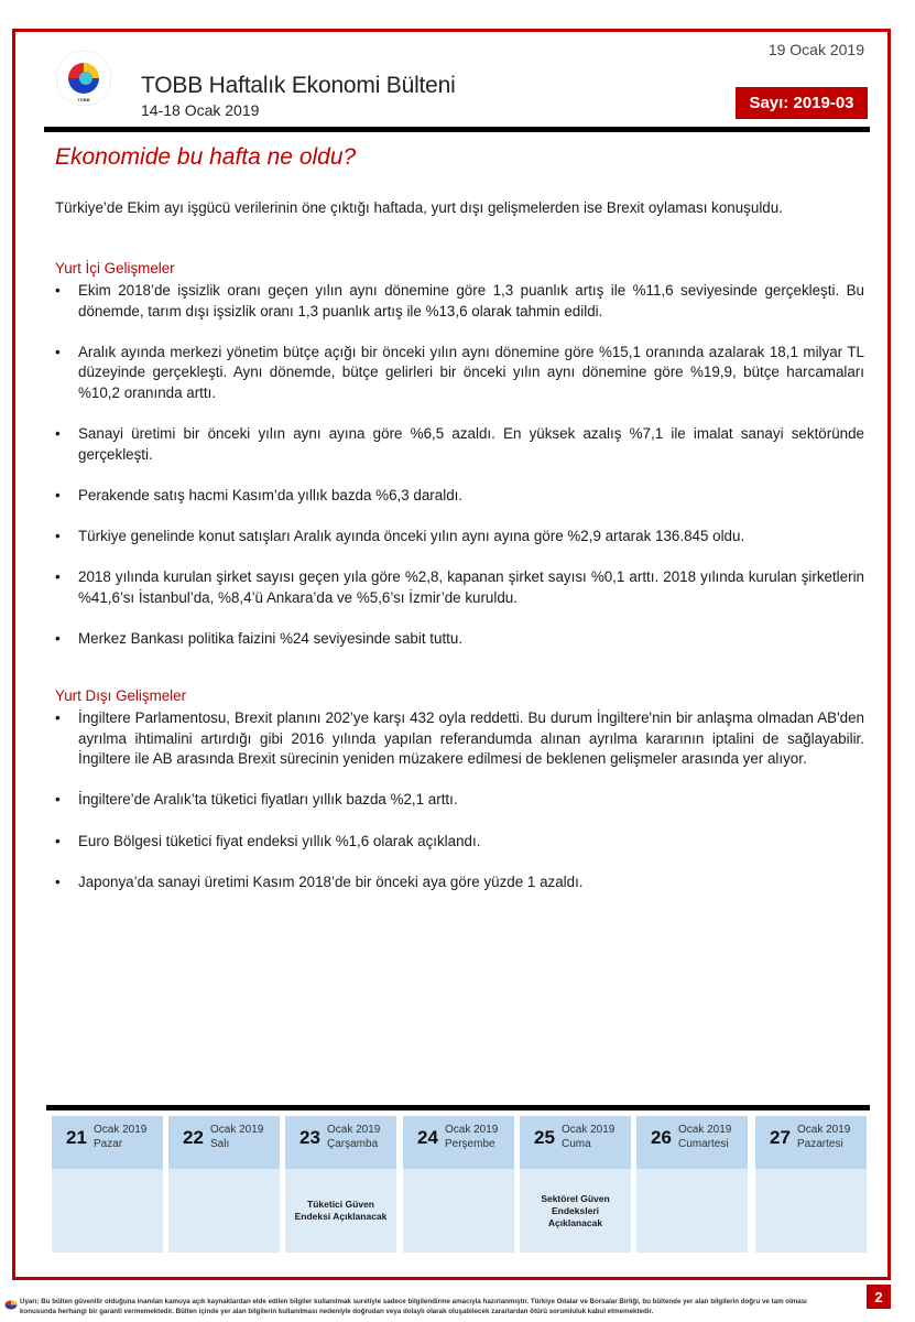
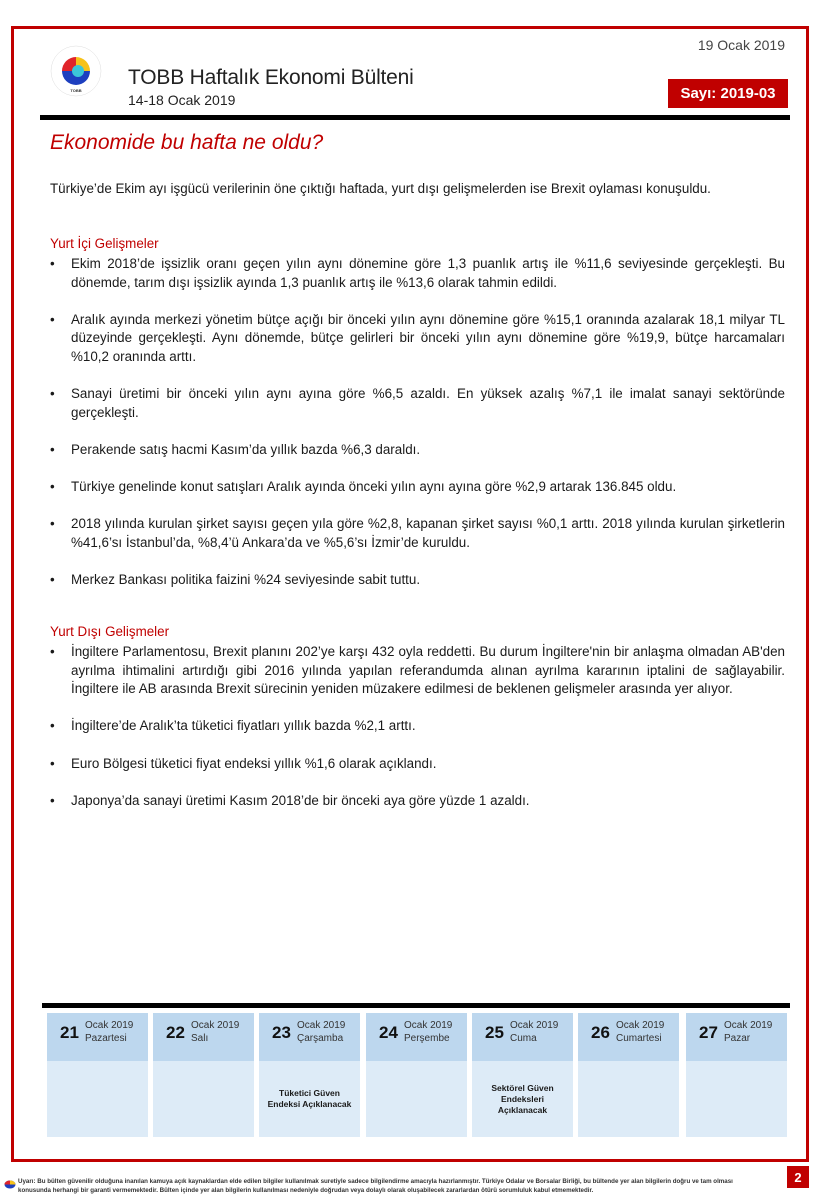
  TOBB Haftalık Ekonomi Bülteni
  14-18 Ocak 2019
  19 Ocak 2019
  Sayı: 2019-03
  Ekonomide bu hafta ne oldu?
  Türkiye’de Ekim ayı işgücü verilerinin öne çıktığı haftada, yurt dışı gelişmelerden ise Brexit oylaması konuşuldu.
  Yurt İçi Gelişmeler
  •
- Ekim 2018’de işsizlik oranı geçen yılın aynı dönemine göre 1,3 puanlık artış ile %11,6 seviyesinde gerçekleşti. Bu dönemde, tarım dışı işsizlik oranı 1,3 puanlık artış ile %13,6 olarak tahmin edildi.
+ Ekim 2018’de işsizlik oranı geçen yılın aynı dönemine göre 1,3 puanlık artış ile %11,6 seviyesinde gerçekleşti. Bu dönemde, tarım dışı işsizlik ayında 1,3 puanlık artış ile %13,6 olarak tahmin edildi.
  •
  Aralık ayında merkezi yönetim bütçe açığı bir önceki yılın aynı dönemine göre %15,1 oranında azalarak 18,1 milyar TL düzeyinde gerçekleşti. Aynı dönemde, bütçe gelirleri bir önceki yılın aynı dönemine göre %19,9, bütçe harcamaları %10,2 oranında arttı.
  •
  Sanayi üretimi bir önceki yılın aynı ayına göre %6,5 azaldı. En yüksek azalış %7,1 ile imalat sanayi sektöründe gerçekleşti.
  •
  Perakende satış hacmi Kasım’da yıllık bazda %6,3 daraldı.
  •
  Türkiye genelinde konut satışları Aralık ayında önceki yılın aynı ayına göre %2,9 artarak 136.845 oldu.
  •
  2018 yılında kurulan şirket sayısı geçen yıla göre %2,8, kapanan şirket sayısı %0,1 arttı. 2018 yılında kurulan şirketlerin %41,6’sı İstanbul’da, %8,4’ü Ankara’da ve %5,6’sı İzmir’de kuruldu.
  •
  Merkez Bankası politika faizini %24 seviyesinde sabit tuttu.
  Yurt Dışı Gelişmeler
  •
  İngiltere Parlamentosu, Brexit planını 202’ye karşı 432 oyla reddetti. Bu durum İngiltere'nin bir anlaşma olmadan AB'den ayrılma ihtimalini artırdığı gibi 2016 yılında yapılan referandumda alınan ayrılma kararının iptalini de sağlayabilir. İngiltere ile AB arasında Brexit sürecinin yeniden müzakere edilmesi de beklenen gelişmeler arasında yer alıyor.
  •
  İngiltere’de Aralık’ta tüketici fiyatları yıllık bazda %2,1 arttı.
  •
  Euro Bölgesi tüketici fiyat endeksi yıllık %1,6 olarak açıklandı.
  •
  Japonya’da sanayi üretimi Kasım 2018’de bir önceki aya göre yüzde 1 azaldı.
  21
  Ocak 2019
- Pazar
+ Pazartesi
  22
  Ocak 2019
  Salı
  23
  Ocak 2019
  Çarşamba
  Tüketici Güven Endeksi Açıklanacak
  24
  Ocak 2019
  Perşembe
  25
  Ocak 2019
  Cuma
  Sektörel Güven Endeksleri Açıklanacak
  26
  Ocak 2019
  Cumartesi
  27
  Ocak 2019
- Pazartesi
+ Pazar
  2
